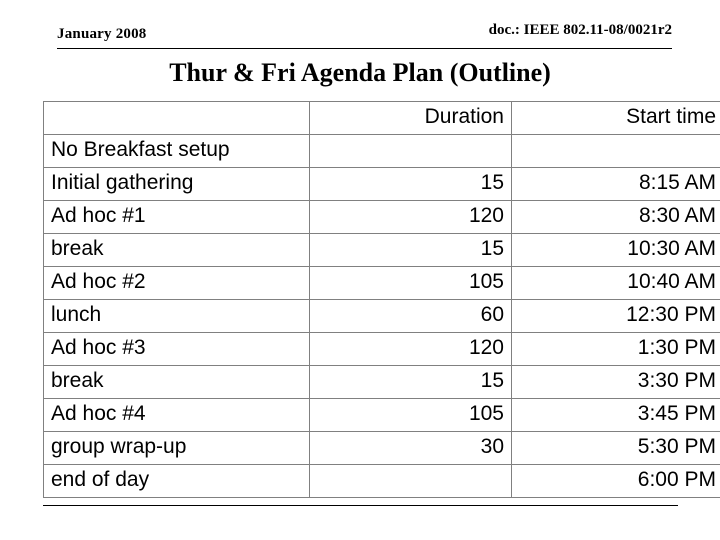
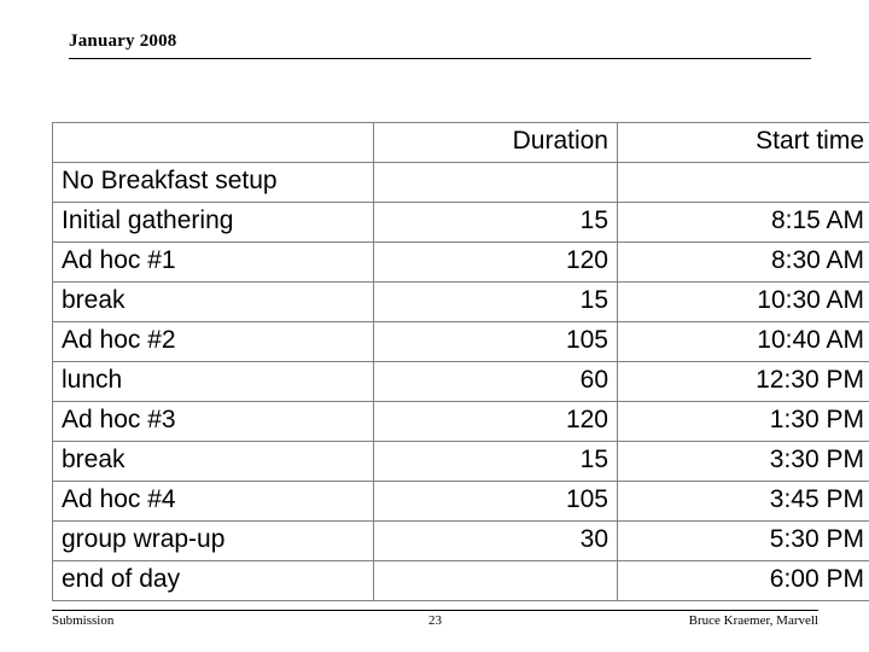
  January 2008
- doc.: IEEE 802.11-08/0021r2
- Thur & Fri Agenda Plan (Outline)
  	Duration	Start time
  No Breakfast setup
  Initial gathering	15	8:15 AM
  Ad hoc #1	120	8:30 AM
  break	15	10:30 AM
  Ad hoc #2	105	10:40 AM
  lunch	60	12:30 PM
  Ad hoc #3	120	1:30 PM
  break	15	3:30 PM
  Ad hoc #4	105	3:45 PM
  group wrap-up	30	5:30 PM
  end of day		6:00 PM
+ Submission
+ 23
+ Bruce Kraemer, Marvell
